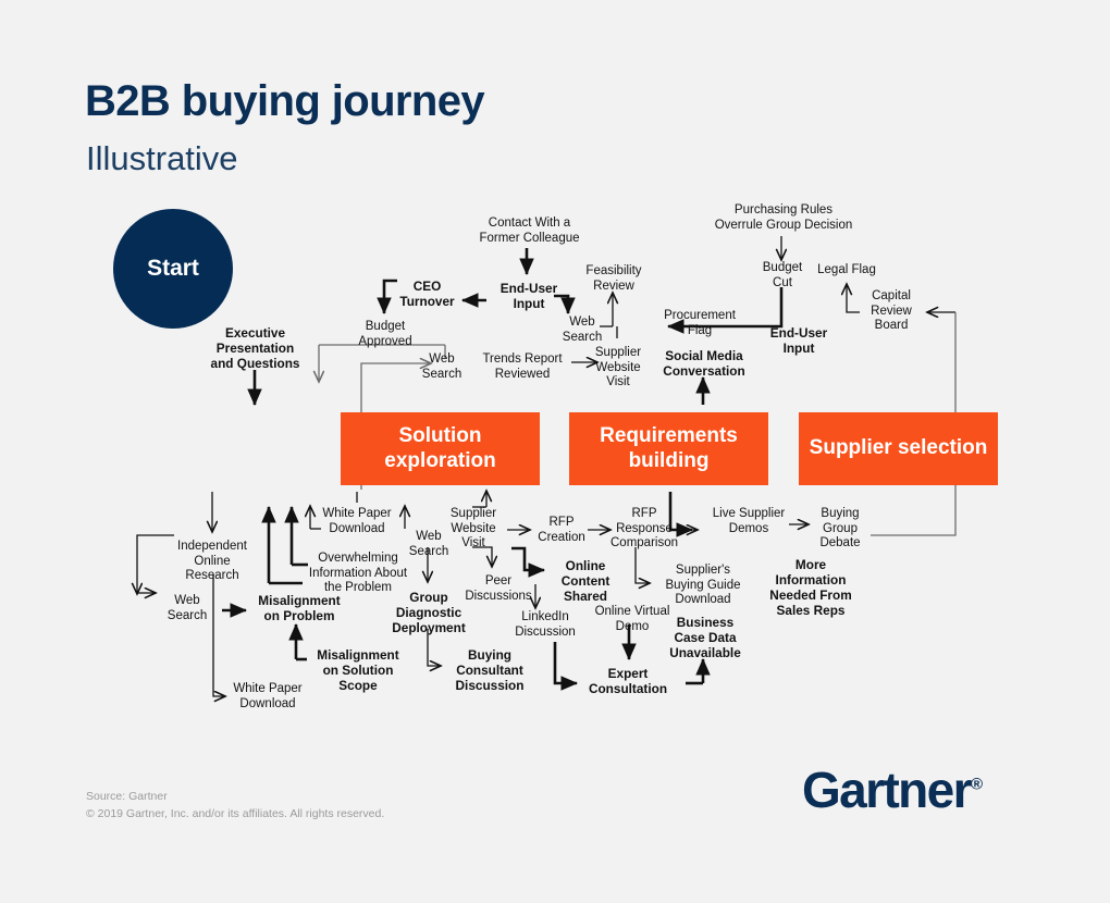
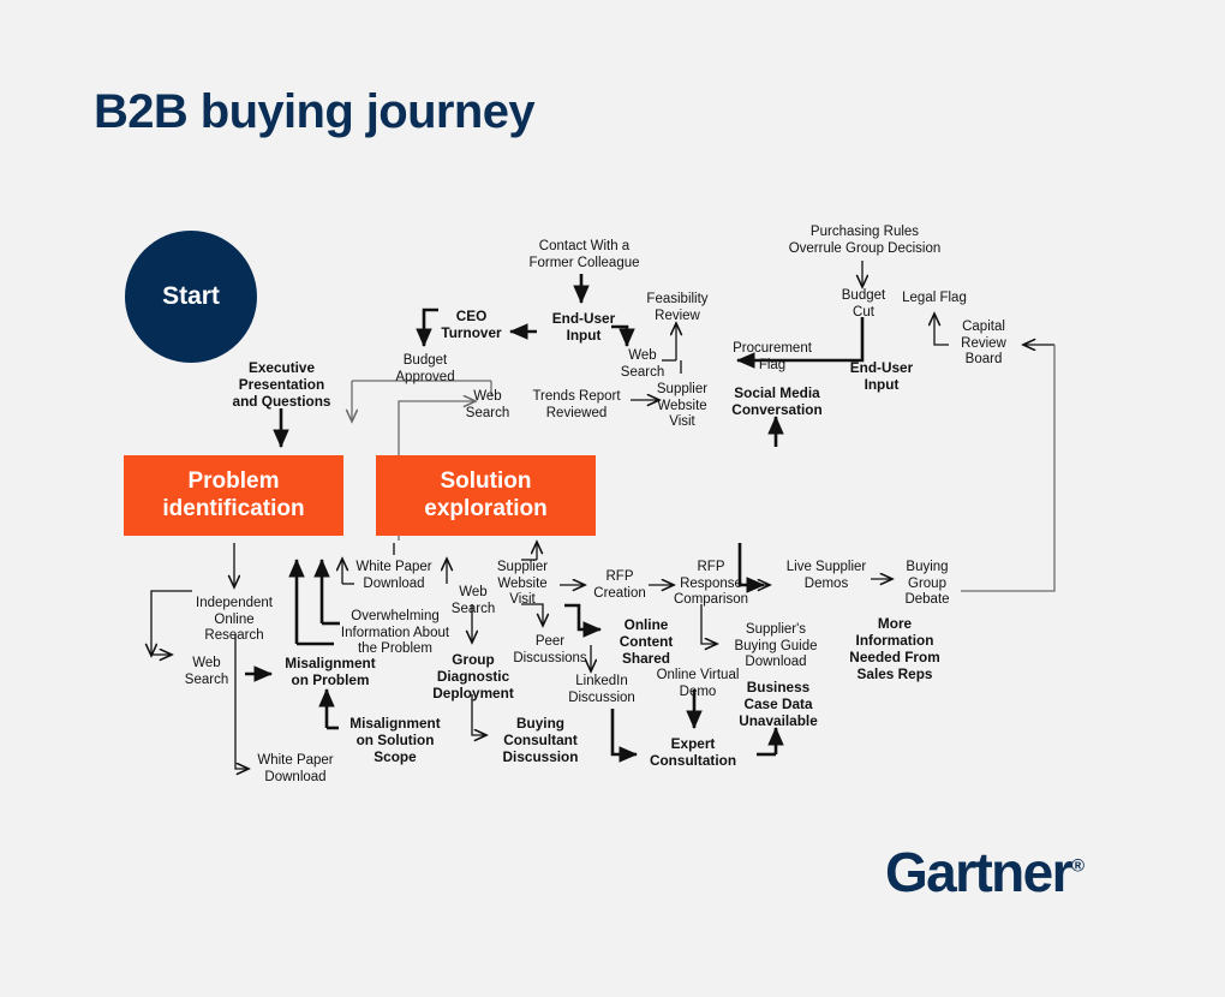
  B2B buying journey
- Illustrative
  Start
+ Problem identification
  Solution exploration
- Requirements building
- Supplier selection
  Executive
  Presentation
  and Questions
  CEO
  Turnover
  Budget
  Approved
  Web
  Search
  Contact With a
  Former Colleague
  End-User
  Input
  Feasibility
  Review
  Web
  Search
  Trends Report
  Reviewed
  Supplier
  Website
  Visit
  Purchasing Rules
  Overrule Group Decision
  Budget
  Cut
  Legal Flag
  Capital
  Review
  Board
  Procurement
  Flag
  End-User
  Input
  Social Media
  Conversation
  Independent
  Online
  Research
  Web
  Search
  White Paper
  Download
  Misalignment
  on Problem
  Misalignment
  on Solution
  Scope
  White Paper
  Download
  Overwhelming
  Information About
  the Problem
  Web
  Search
  Group
  Diagnostic
  Deployment
  Buying
  Consultant
  Discussion
  Supplier
  Website
  Visit
  Peer
  Discussions
  LinkedIn
  Discussion
  RFP
  Creation
  Online
  Content
  Shared
  RFP
  Response
  Comparison
  Online Virtual
  Demo
  Expert
  Consultation
  Supplier's
  Buying Guide
  Download
  Business
  Case Data
  Unavailable
  Live Supplier
  Demos
  Buying
  Group
  Debate
  More
  Information
  Needed From
  Sales Reps
- Source: Gartner
- © 2019 Gartner, Inc. and/or its affiliates. All rights reserved.
  Gartner®
